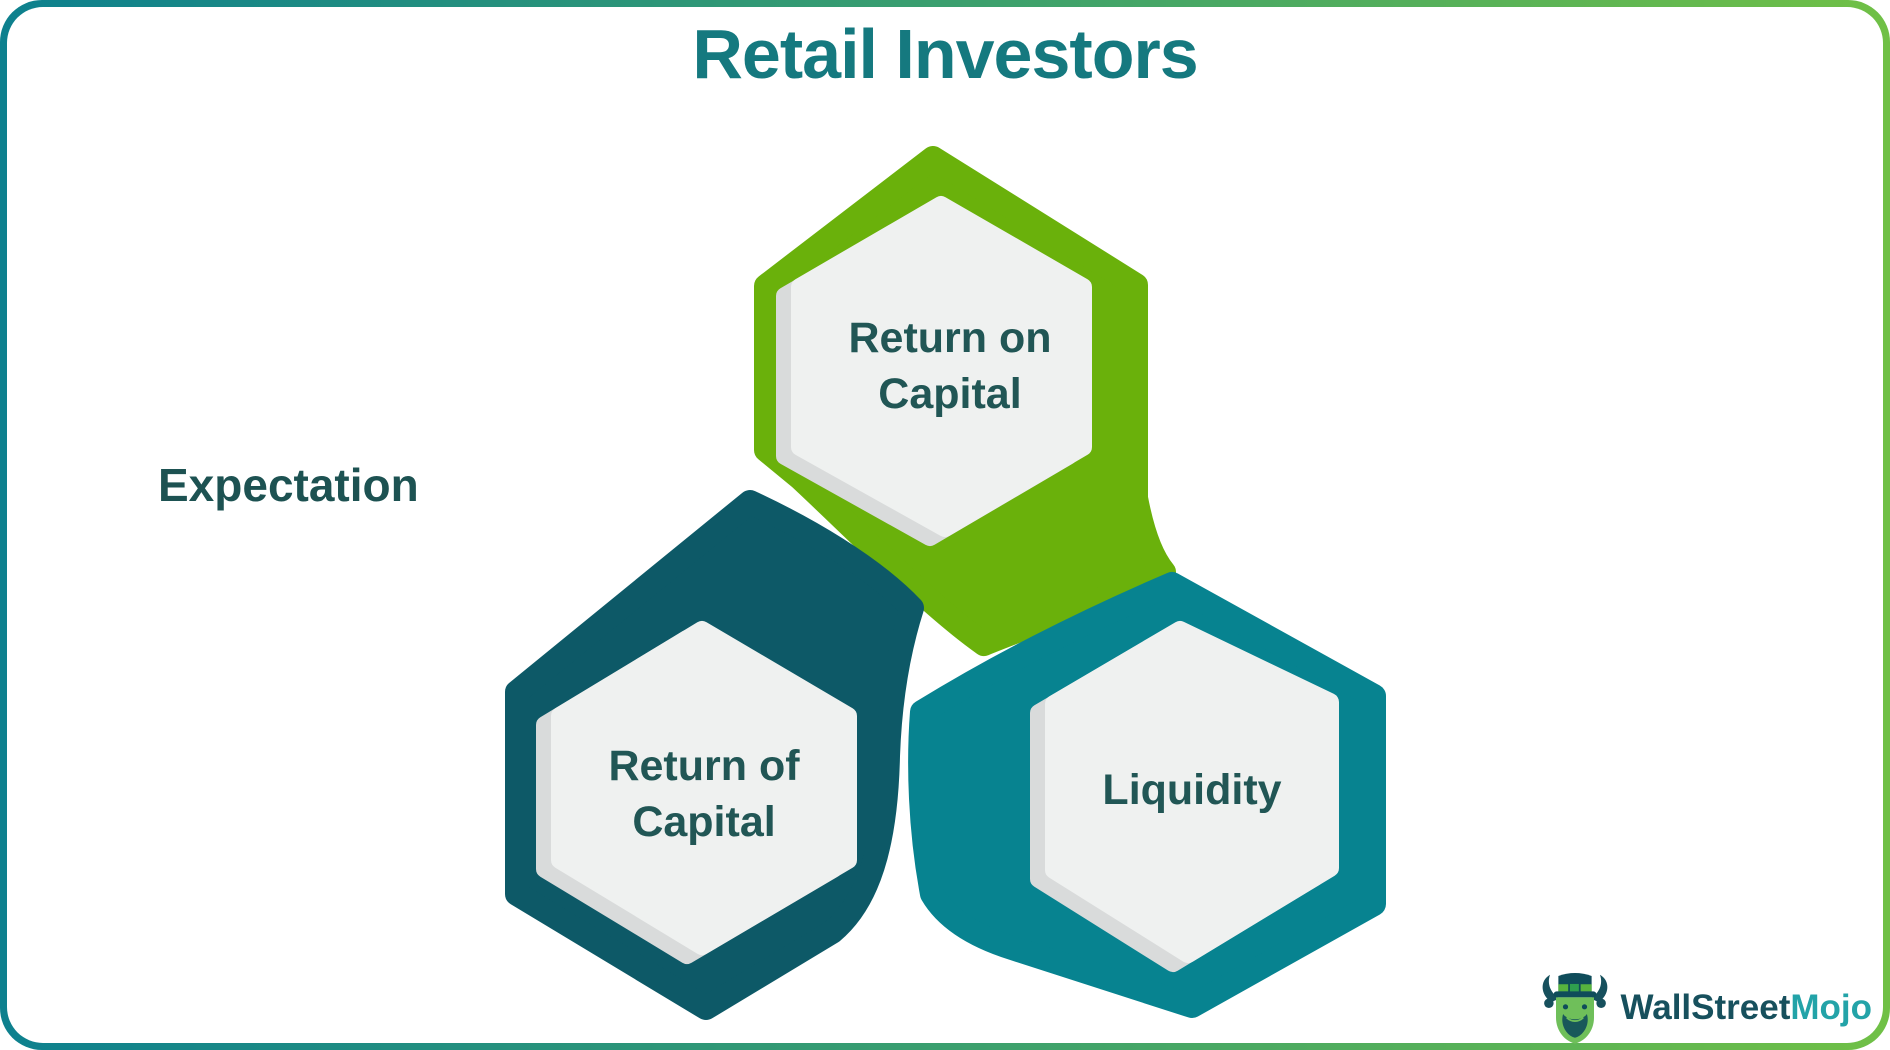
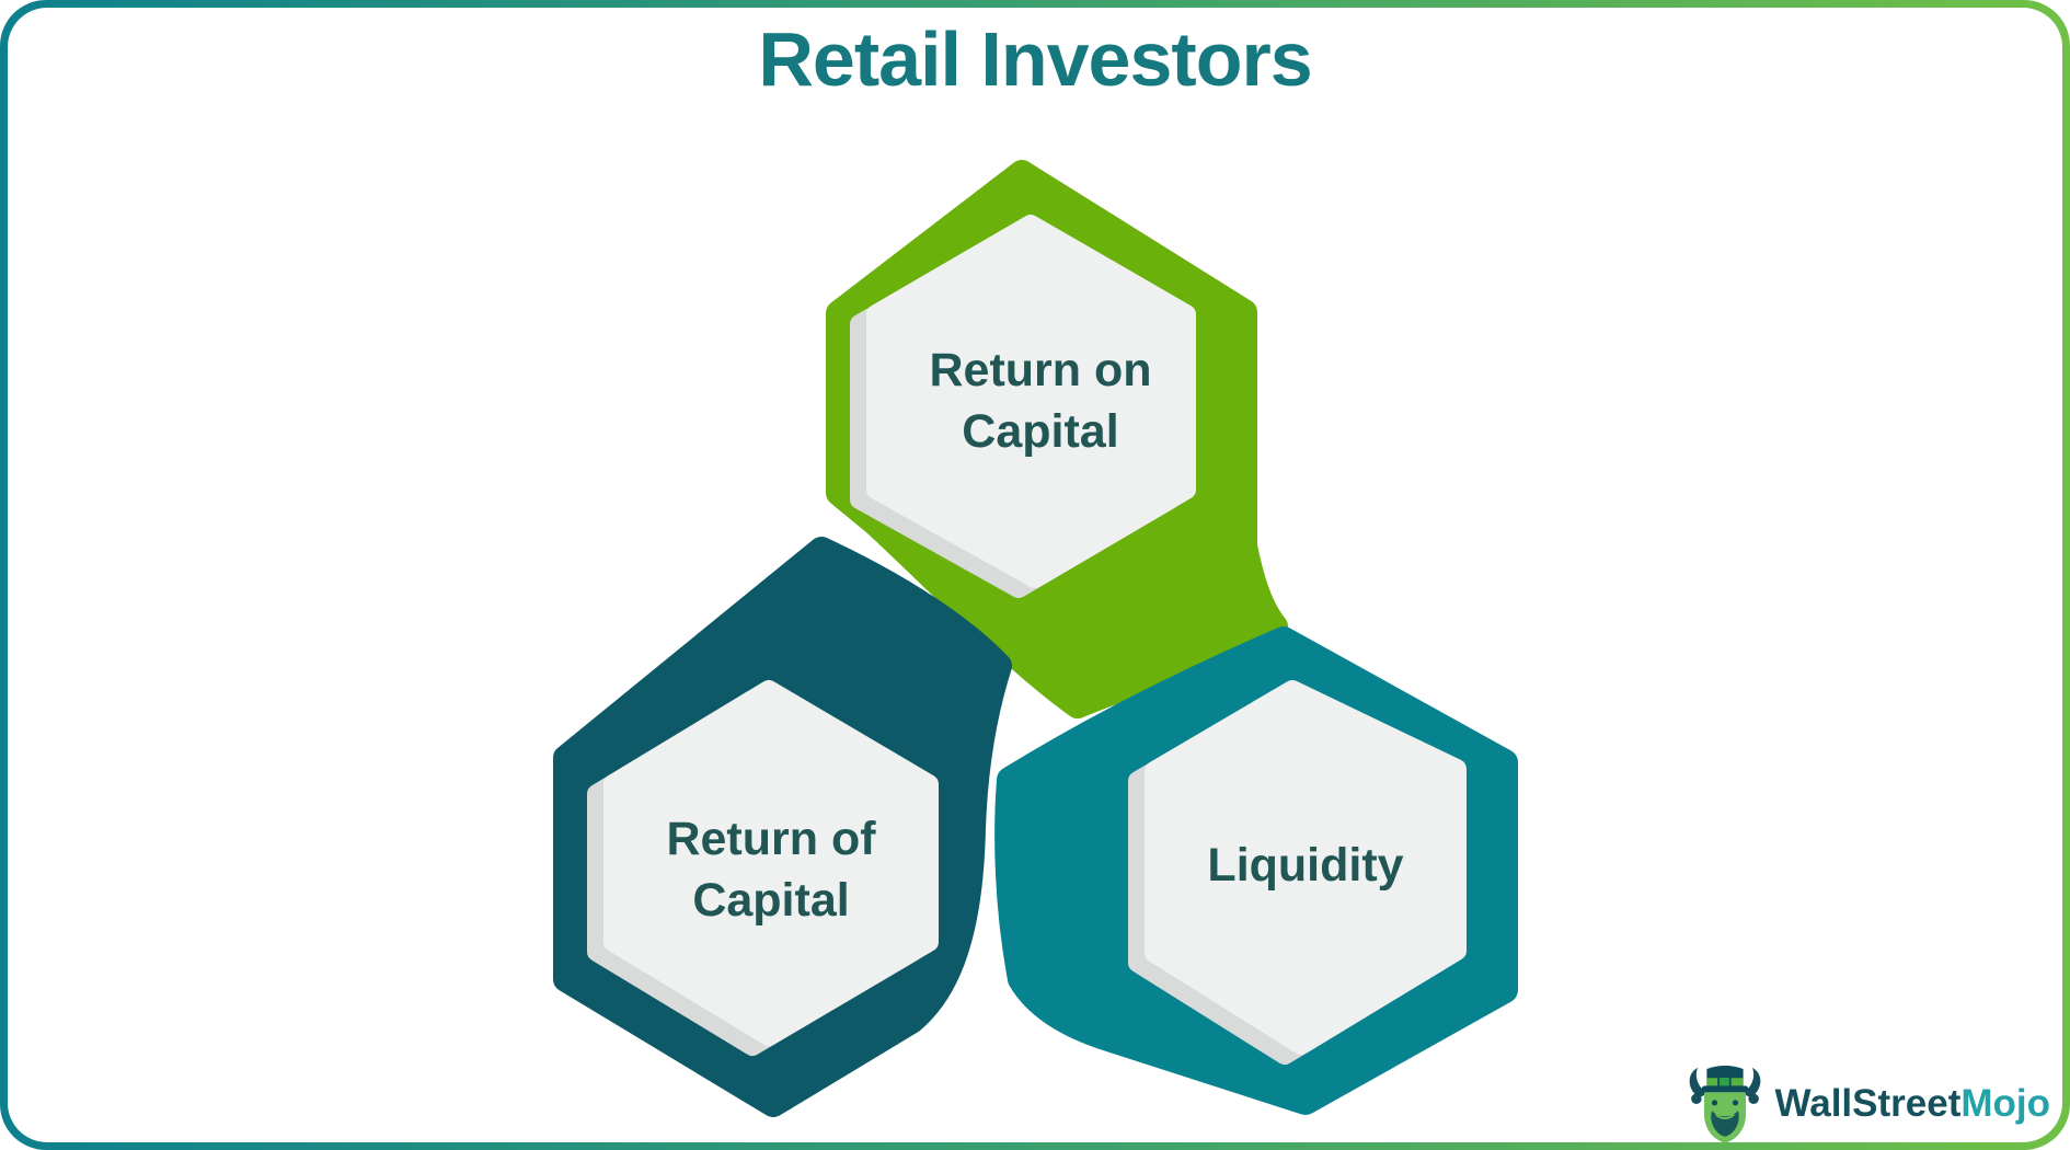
  Retail Investors
- Expectation
  Return on
  Capital
  Return of
  Capital
  Liquidity
  WallStreetMojo
